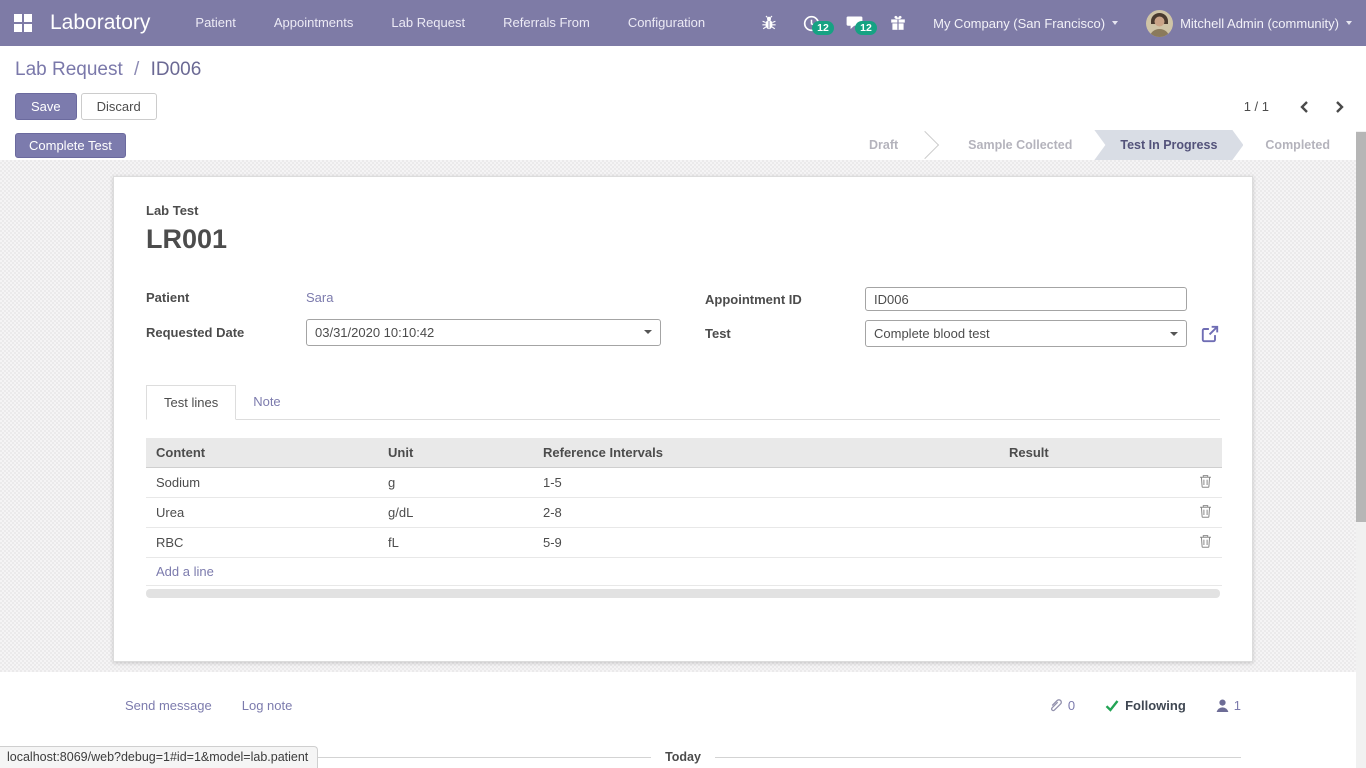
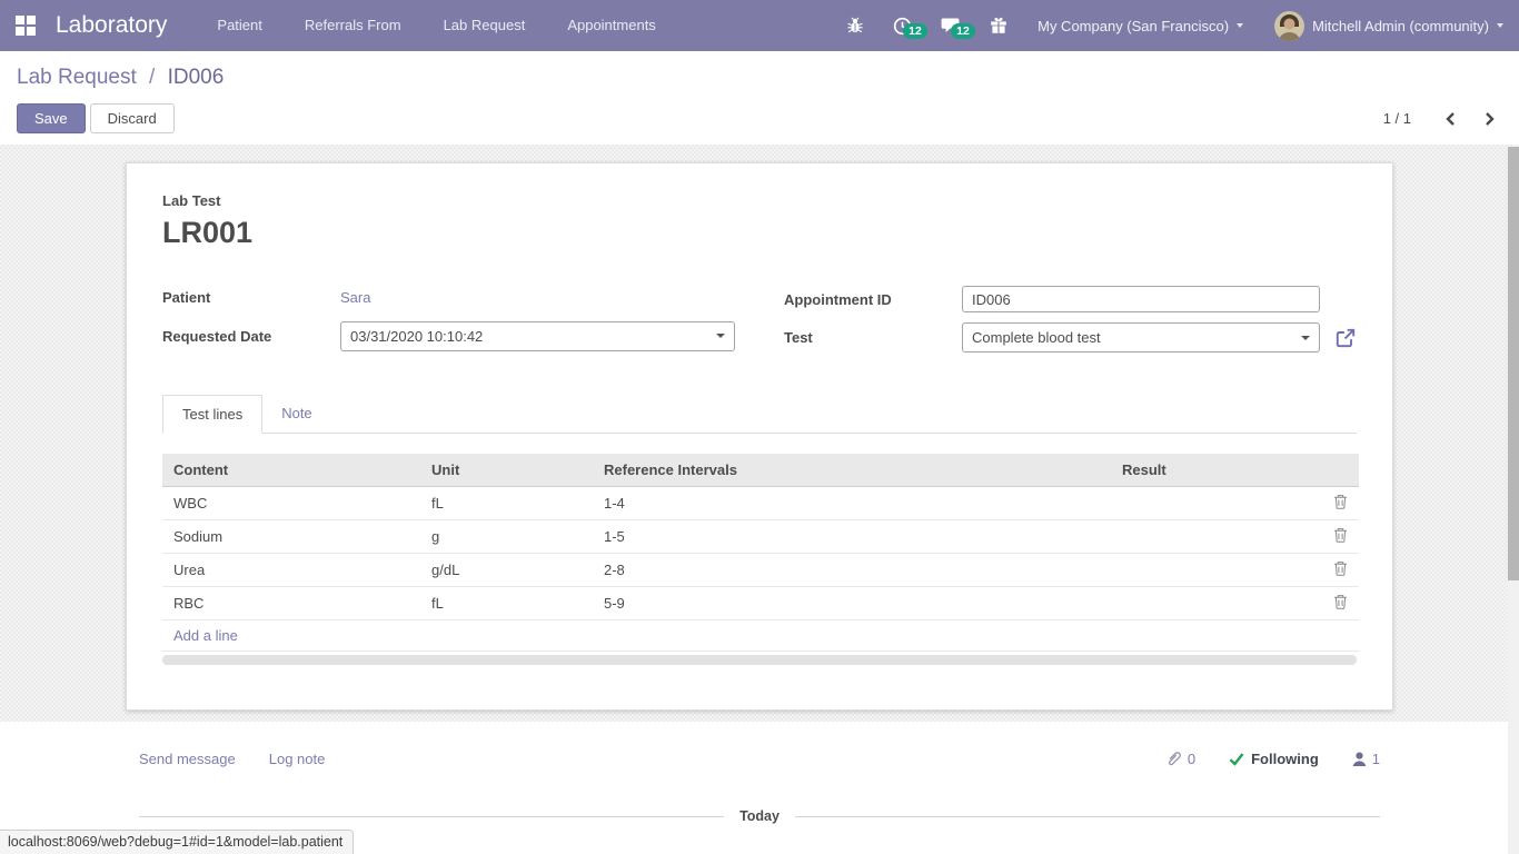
  Laboratory
  Patient
- Appointments
+ Referrals From
  Lab Request
- Referrals From
+ Appointments
- Configuration
  12
  12
  My Company (San Francisco)
  Mitchell Admin (community)
  Lab Request / ID006
  Save
  Discard
  1 / 1
- Complete Test
- Draft
- Sample Collected
- Test In Progress
- Completed
  Lab Test
  LR001
  Patient
  Sara
  Requested Date
  03/31/2020 10:10:42
  Appointment ID
  ID006
  Test
  Complete blood test
  Test lines
  Note
  Content	Unit	Reference Intervals	Result
+ WBC	fL	1-4
  Sodium	g	1-5
  Urea	g/dL	2-8
  RBC	fL	5-9
  Add a line
  Send message
  Log note
  0
  Following
  1
  Today
  localhost:8069/web?debug=1#id=1&model=lab.patient
